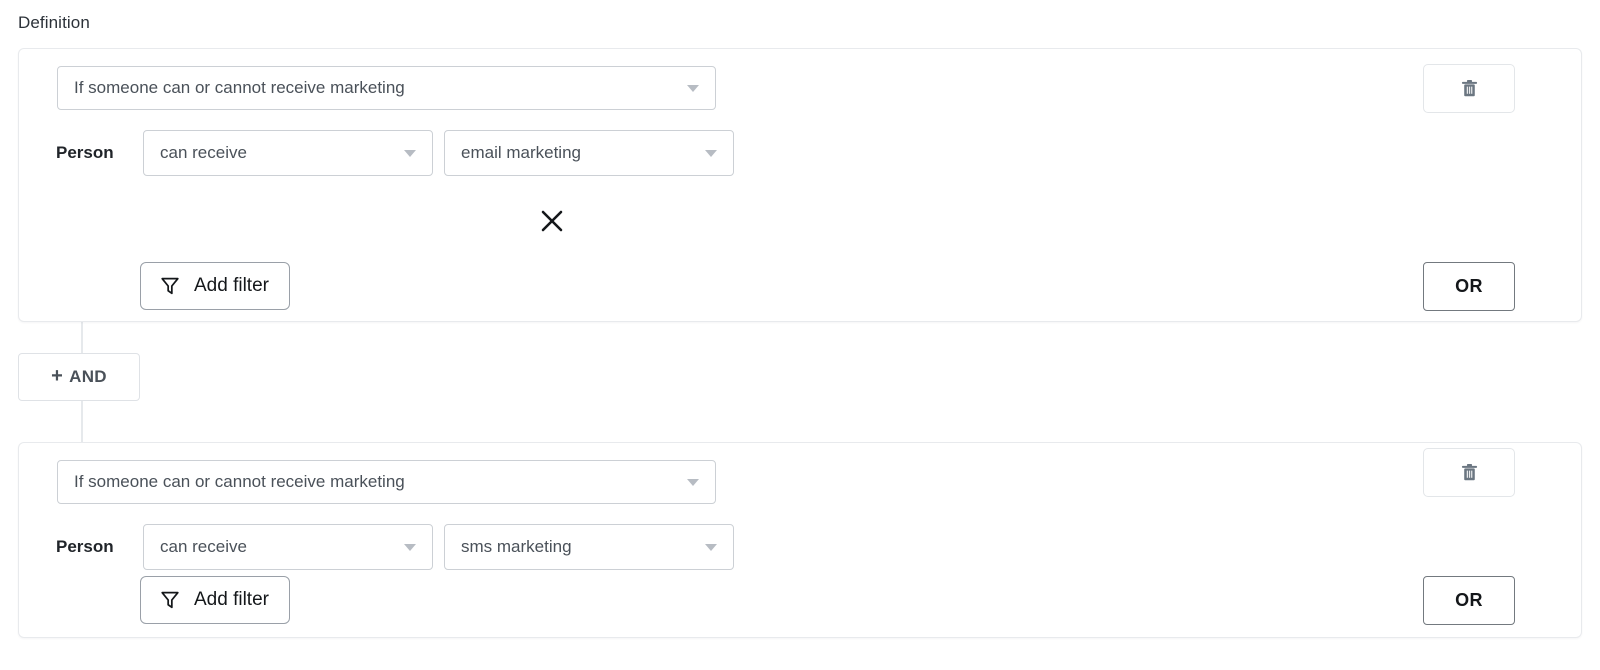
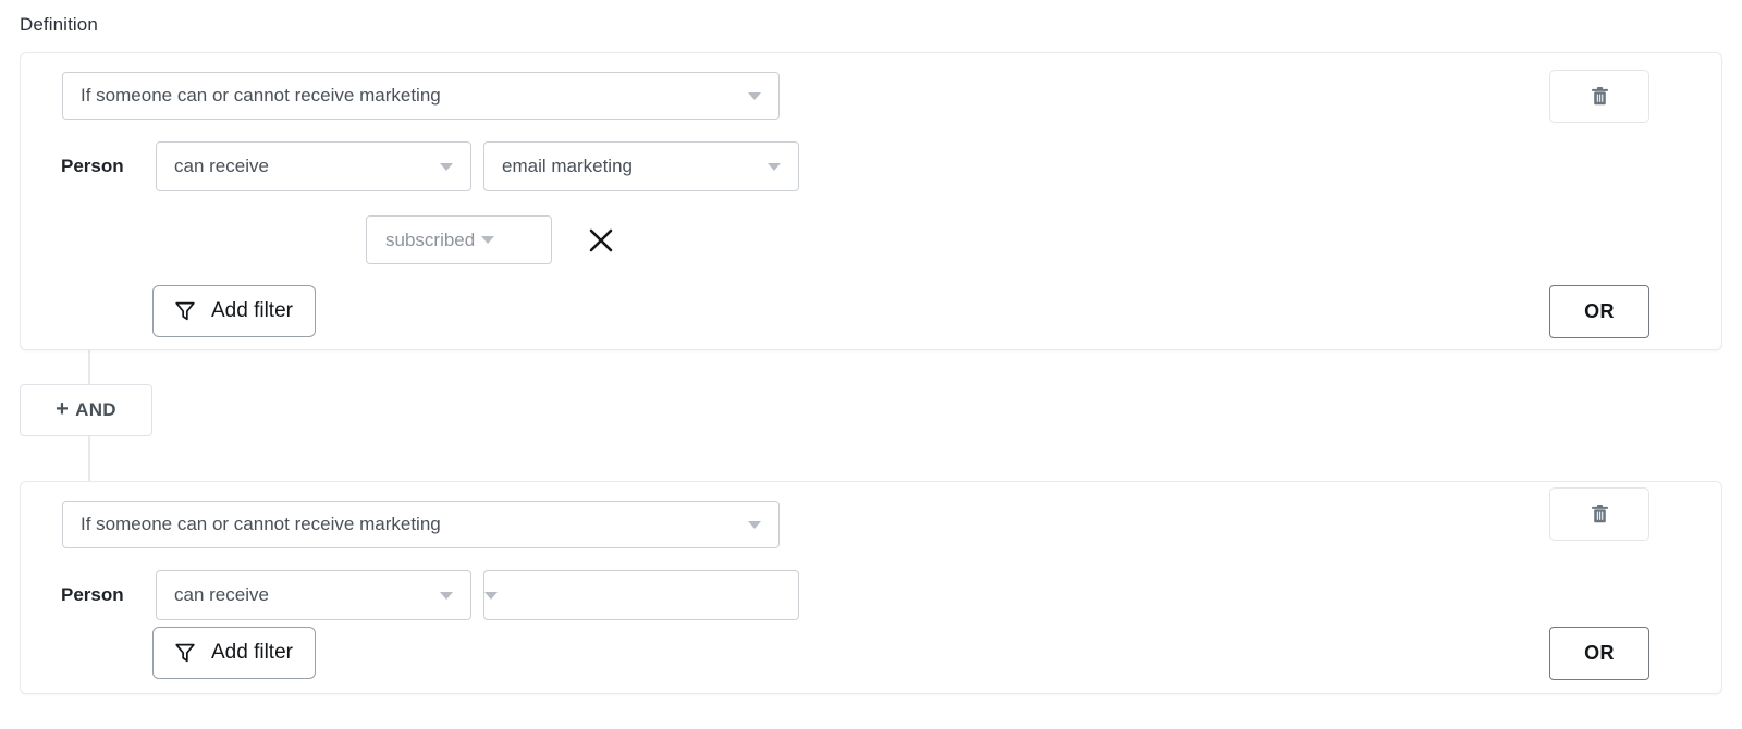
  Definition
  If someone can or cannot receive marketing
  Person
  can receive
  email marketing
+ subscribed
  Add filter
  OR
  +
  AND
  If someone can or cannot receive marketing
  Person
  can receive
- sms marketing
  Add filter
  OR
